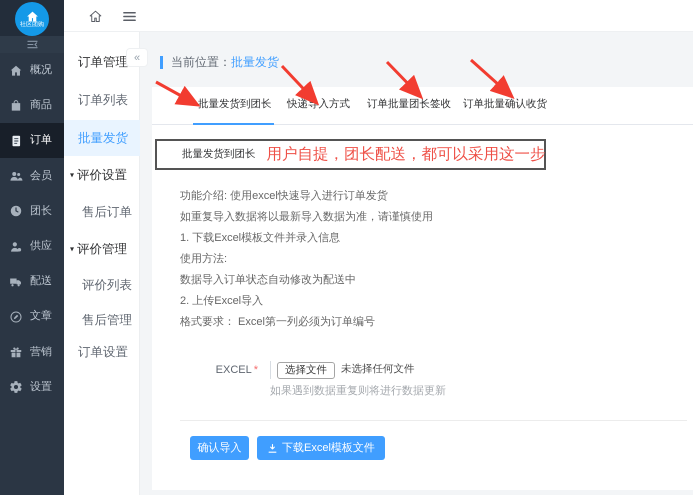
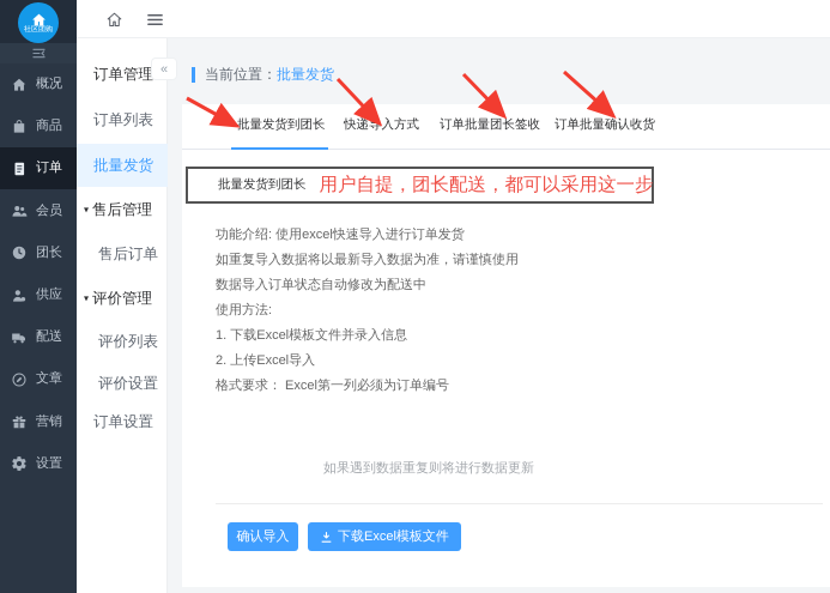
  概况
  商品
  订单
  会员
  团长
  供应
  配送
  文章
  营销
  设置
  订单管理
  订单列表
  批量发货
  ▾
- 评价设置
+ 售后管理
  售后订单
  ▾
  评价管理
  评价列表
- 售后管理
+ 评价设置
  订单设置
  «
  当前位置：
  批量发货
  批量发货到团长
  快递导入方式
  订单批量团长签收
  订单批量确认收货
  批量发货到团长
  用户自提，团长配送，都可以采用这一步
  功能介绍: 使用excel快速导入进行订单发货
  如重复导入数据将以最新导入数据为准，请谨慎使用
- 1. 下载Excel模板文件并录入信息
+ 数据导入订单状态自动修改为配送中
  使用方法:
- 数据导入订单状态自动修改为配送中
+ 1. 下载Excel模板文件并录入信息
  2. 上传Excel导入
  格式要求： Excel第一列必须为订单编号
- EXCEL *
- 选择文件
- 未选择任何文件
  如果遇到数据重复则将进行数据更新
  确认导入
  下载Excel模板文件
